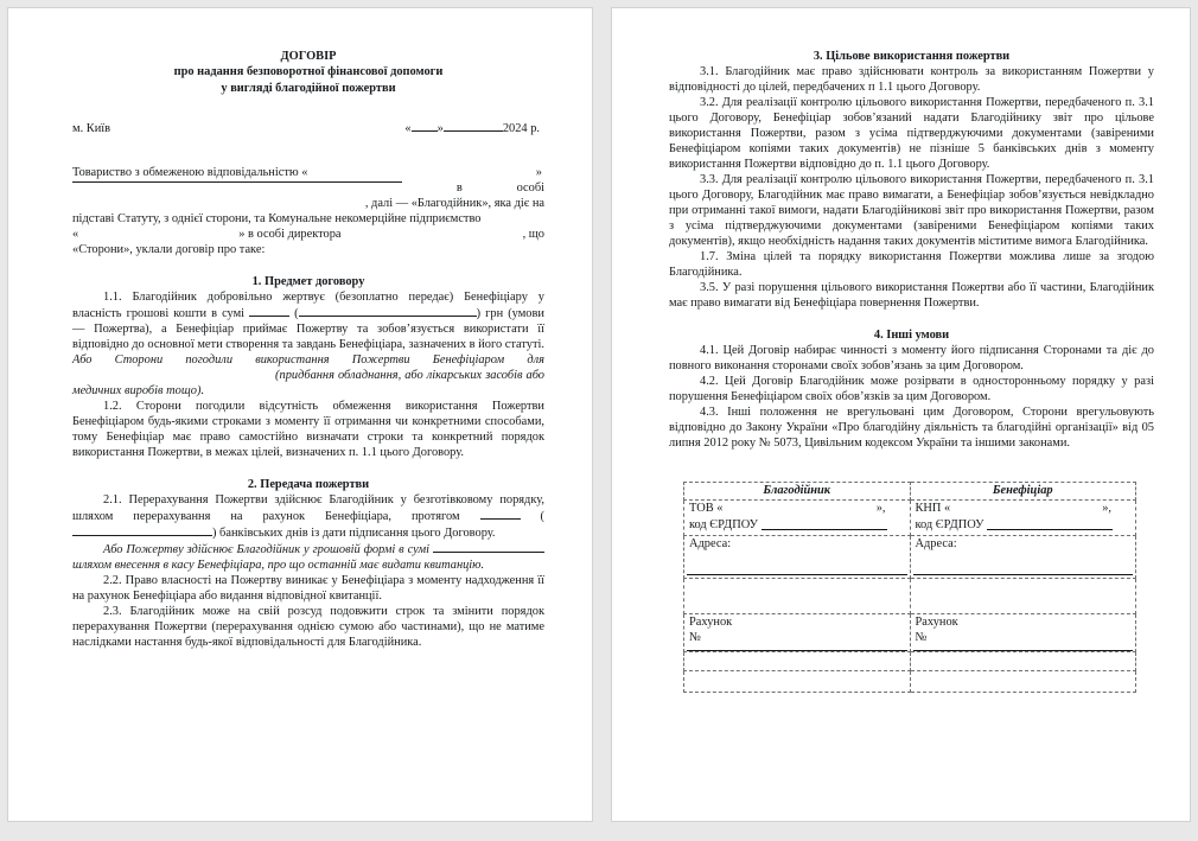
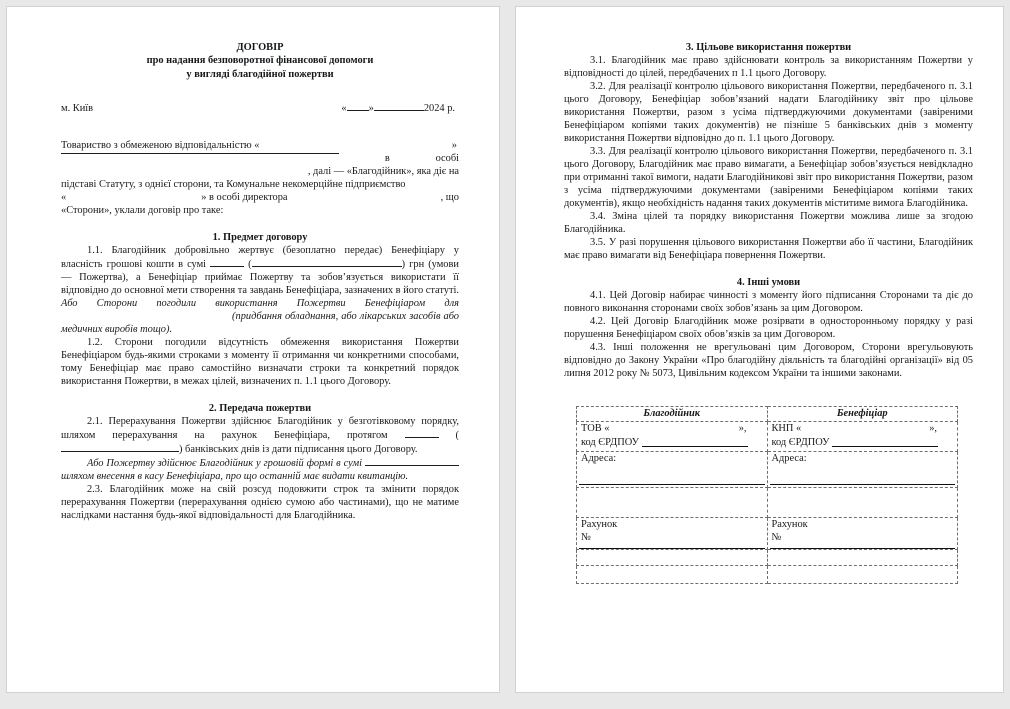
  ДОГОВІР
  про надання безповоротної фінансової допомоги
  у вигляді благодійної пожертви
  м. Київ
  « » 2024 р.
  Товариство з обмеженою відповідальністю «
  »
  в
  особі
  , далі — «Благодійник», яка діє на
  підставі Статуту, з однієї сторони, та Комунальне некомерційне підприємство
  «
  » в особі директора
  , що
  «Сторони», уклали договір про таке:
  1. Предмет договору
  1.1. Благодійник добровільно жертвує (безоплатно передає) Бенефіціару у власність грошові кошти в сумі ( ) грн (умови — Пожертва), а Бенефіціар приймає Пожертву та зобов’язується використати її відповідно до основної мети створення та завдань Бенефіціара, зазначених в його статуті. Або Сторони погодили використання Пожертви Бенефіціаром для (придбання обладнання, або лікарських засобів або медичних виробів тощо).
  1.2. Сторони погодили відсутність обмеження використання Пожертви Бенефіціаром будь-якими строками з моменту її отримання чи конкретними способами, тому Бенефіціар має право самостійно визначати строки та конкретний порядок використання Пожертви, в межах цілей, визначених п. 1.1 цього Договору.
  2. Передача пожертви
  2.1. Перерахування Пожертви здійснює Благодійник у безготівковому порядку, шляхом перерахування на рахунок Бенефіціара, протягом () банківських днів із дати підписання цього Договору.
  Або Пожертву здійснює Благодійник у грошовій формі в сумі шляхом внесення в касу Бенефіціара, про що останній має видати квитанцію.
- 2.2. Право власності на Пожертву виникає у Бенефіціара з моменту надходження її на рахунок Бенефіціара або видання відповідної квитанції.
  2.3. Благодійник може на свій розсуд подовжити строк та змінити порядок перерахування Пожертви (перерахування однією сумою або частинами), що не матиме наслідками настання будь-якої відповідальності для Благодійника.
  3. Цільове використання пожертви
  3.1. Благодійник має право здійснювати контроль за використанням Пожертви у відповідності до цілей, передбачених п 1.1 цього Договору.
  3.2. Для реалізації контролю цільового використання Пожертви, передбаченого п. 3.1 цього Договору, Бенефіціар зобов’язаний надати Благодійнику звіт про цільове використання Пожертви, разом з усіма підтверджуючими документами (завіреними Бенефіціаром копіями таких документів) не пізніше 5 банківських днів з моменту використання Пожертви відповідно до п. 1.1 цього Договору.
  3.3. Для реалізації контролю цільового використання Пожертви, передбаченого п. 3.1 цього Договору, Благодійник має право вимагати, а Бенефіціар зобов’язується невідкладно при отриманні такої вимоги, надати Благодійникові звіт про використання Пожертви, разом з усіма підтверджуючими документами (завіреними Бенефіціаром копіями таких документів), якщо необхідність надання таких документів міститиме вимога Благодійника.
- 1.7. Зміна цілей та порядку використання Пожертви можлива лише за згодою Благодійника.
+ 3.4. Зміна цілей та порядку використання Пожертви можлива лише за згодою Благодійника.
  3.5. У разі порушення цільового використання Пожертви або її частини, Благодійник має право вимагати від Бенефіціара повернення Пожертви.
  4. Інші умови
  4.1. Цей Договір набирає чинності з моменту його підписання Сторонами та діє до повного виконання сторонами своїх зобов’язань за цим Договором.
  4.2. Цей Договір Благодійник може розірвати в односторонньому порядку у разі порушення Бенефіціаром своїх обов’язків за цим Договором.
  4.3. Інші положення не врегульовані цим Договором, Сторони врегульовують відповідно до Закону України «Про благодійну діяльність та благодійні організації» від 05 липня 2012 року № 5073, Цивільним кодексом України та іншими законами.
  Благодійник	Бенефіціар
  ТОВ « », код ЄРДПОУ	КНП « », код ЄРДПОУ
  Адреса:	Адреса:
  Рахунок №	Рахунок №
